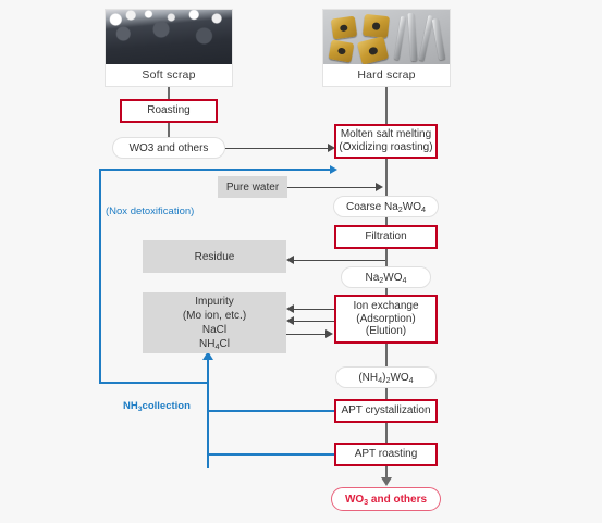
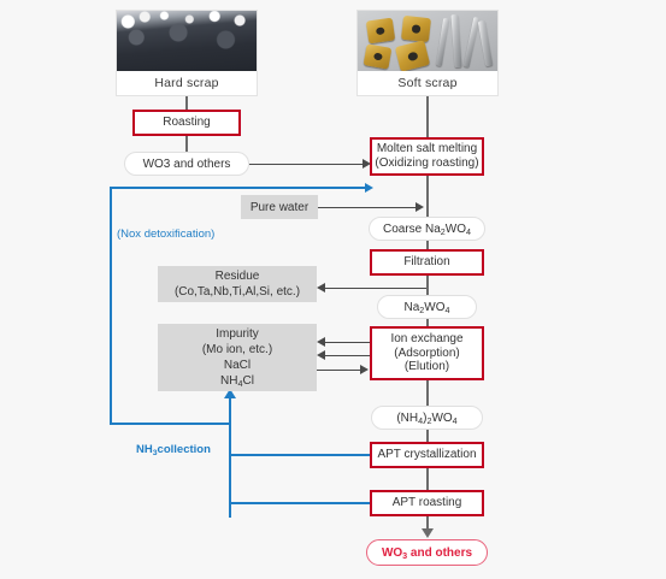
- Soft scrap
+ Hard scrap
  Roasting
  WO3 and others
- Hard scrap
+ Soft scrap
  Molten salt melting
  (Oxidizing roasting)
  Pure water
  Coarse Na2WO4
  Filtration
  Residue
+ (Co,Ta,Nb,Ti,Al,Si, etc.)
  Na2WO4
  Ion exchange
  (Adsorption)
  (Elution)
  Impurity
  (Mo ion, etc.)
  NaCl
  NH4Cl
  (NH4)2WO4
  APT crystallization
  APT roasting
  WO3 and others
  (Nox detoxification)
  NH collection
